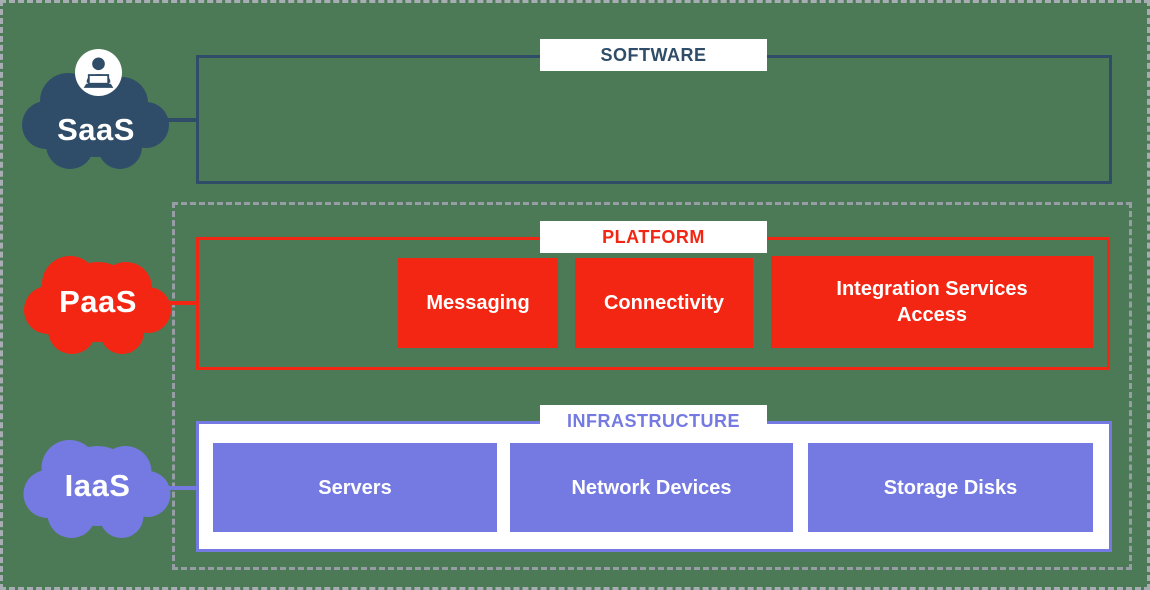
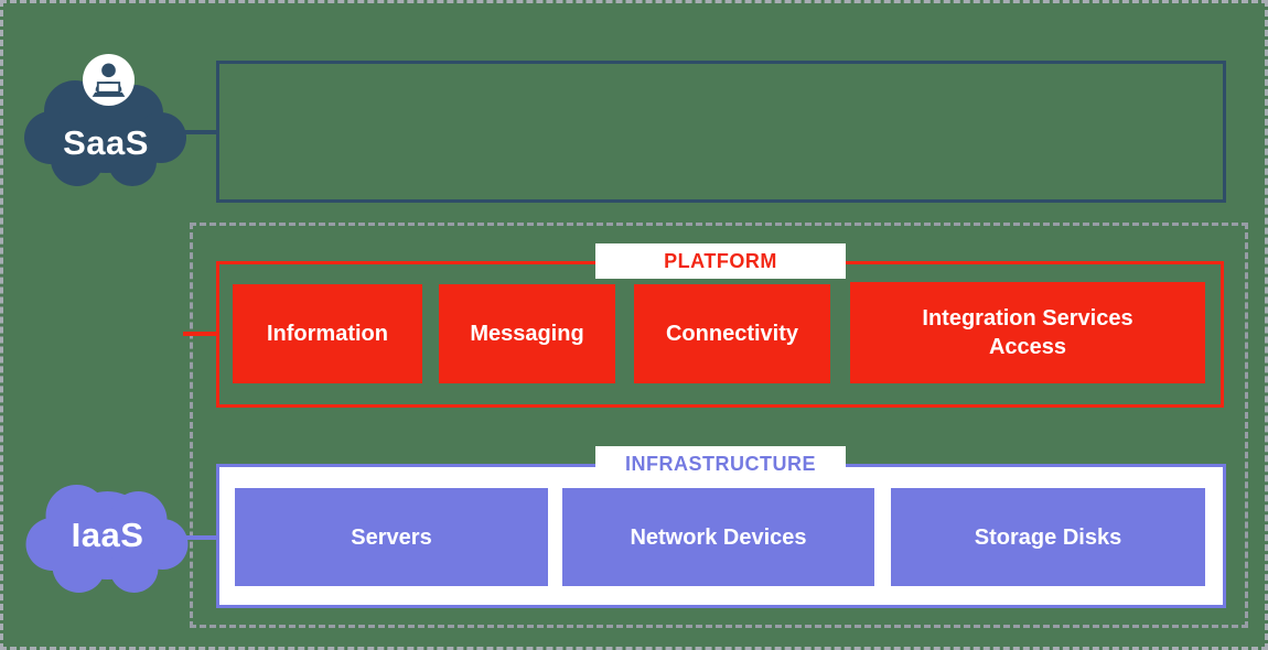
  SaaS
- PaaS
  IaaS
- SOFTWARE
  PLATFORM
+ Information
  Messaging
  Connectivity
  Integration Services Access
  INFRASTRUCTURE
  Servers
  Network Devices
  Storage Disks
